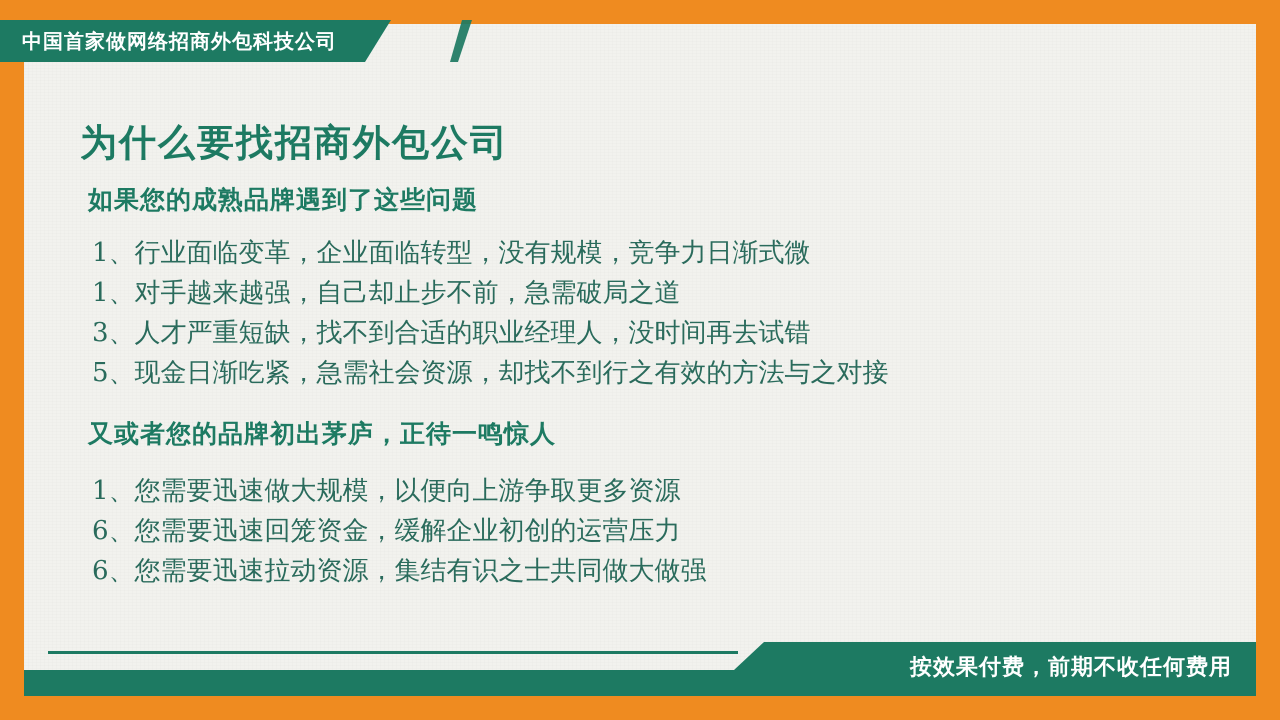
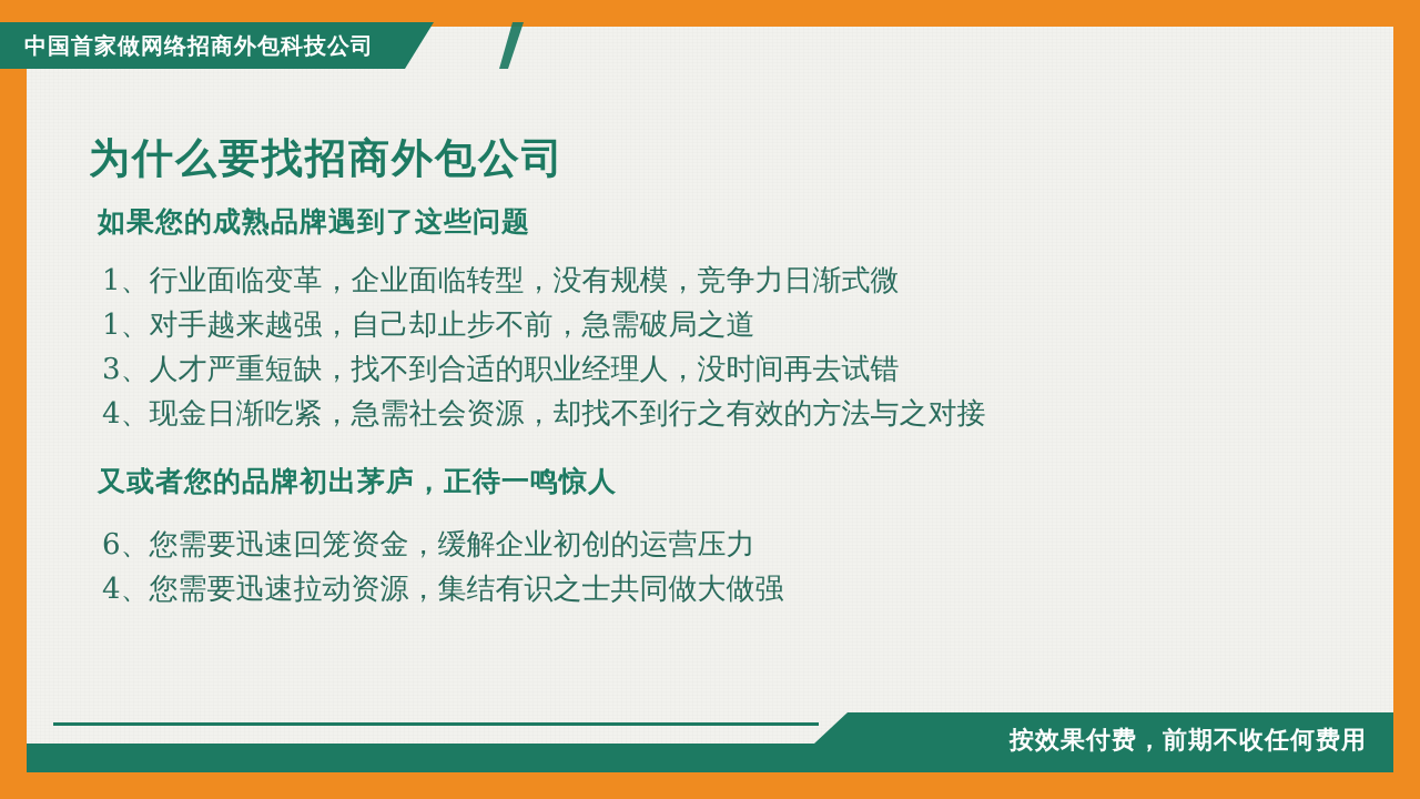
  中国首家做网络招商外包科技公司
  为什么要找招商外包公司
  如果您的成熟品牌遇到了这些问题
  1、行业面临变革，企业面临转型，没有规模，竞争力日渐式微
  1、对手越来越强，自己却止步不前，急需破局之道
  3、人才严重短缺，找不到合适的职业经理人，没时间再去试错
- 5、现金日渐吃紧，急需社会资源，却找不到行之有效的方法与之对接
+ 4、现金日渐吃紧，急需社会资源，却找不到行之有效的方法与之对接
  又或者您的品牌初出茅庐，正待一鸣惊人
- 1、您需要迅速做大规模，以便向上游争取更多资源
  6、您需要迅速回笼资金，缓解企业初创的运营压力
- 6、您需要迅速拉动资源，集结有识之士共同做大做强
+ 4、您需要迅速拉动资源，集结有识之士共同做大做强
  按效果付费，前期不收任何费用
